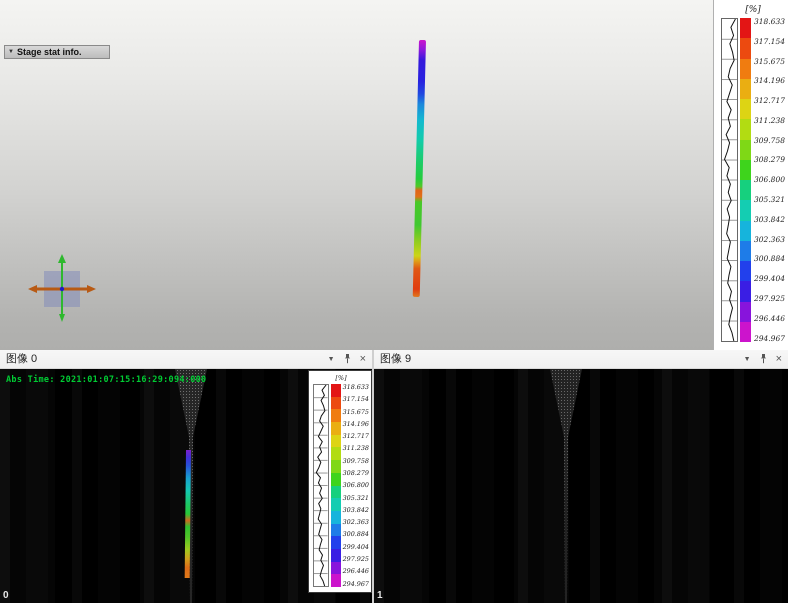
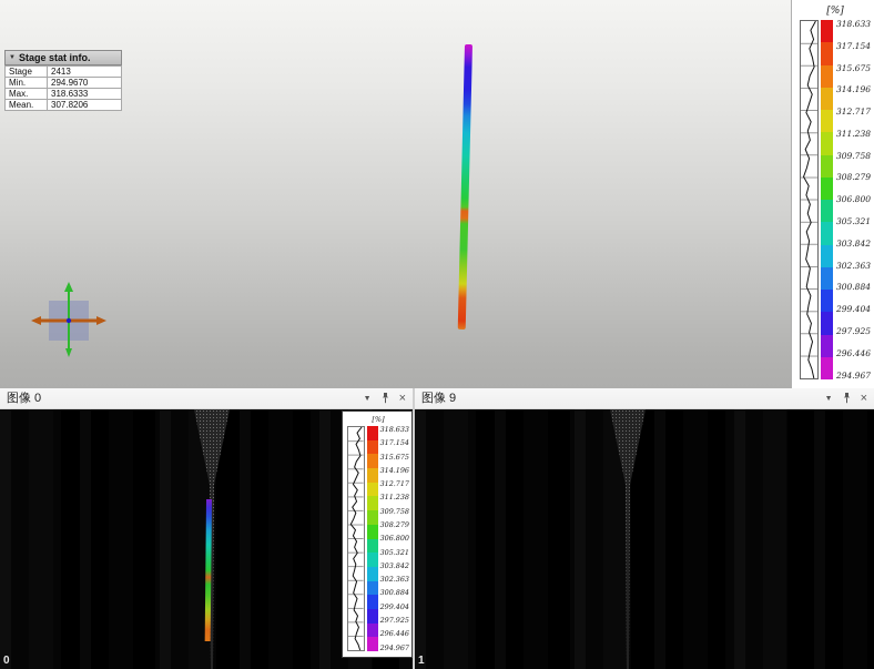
  Stage stat info.
+ Stage	2413
+ Min.	294.9670
+ Max.	318.6333
+ Mean.	307.8206
  [%]
  318.633
  317.154
  315.675
  314.196
  312.717
  311.238
  309.758
  308.279
  306.800
  305.321
  303.842
  302.363
  300.884
  299.404
  297.925
  296.446
  294.967
  图像 0
  ×
- Abs Time: 2021:01:07:15:16:29:094:000
  [%]
  318.633
  317.154
  315.675
  314.196
  312.717
  311.238
  309.758
  308.279
  306.800
  305.321
  302.363
  300.884
  299.404
  297.925
  296.446
  294.967
  0
  图像 9
  ×
  1
